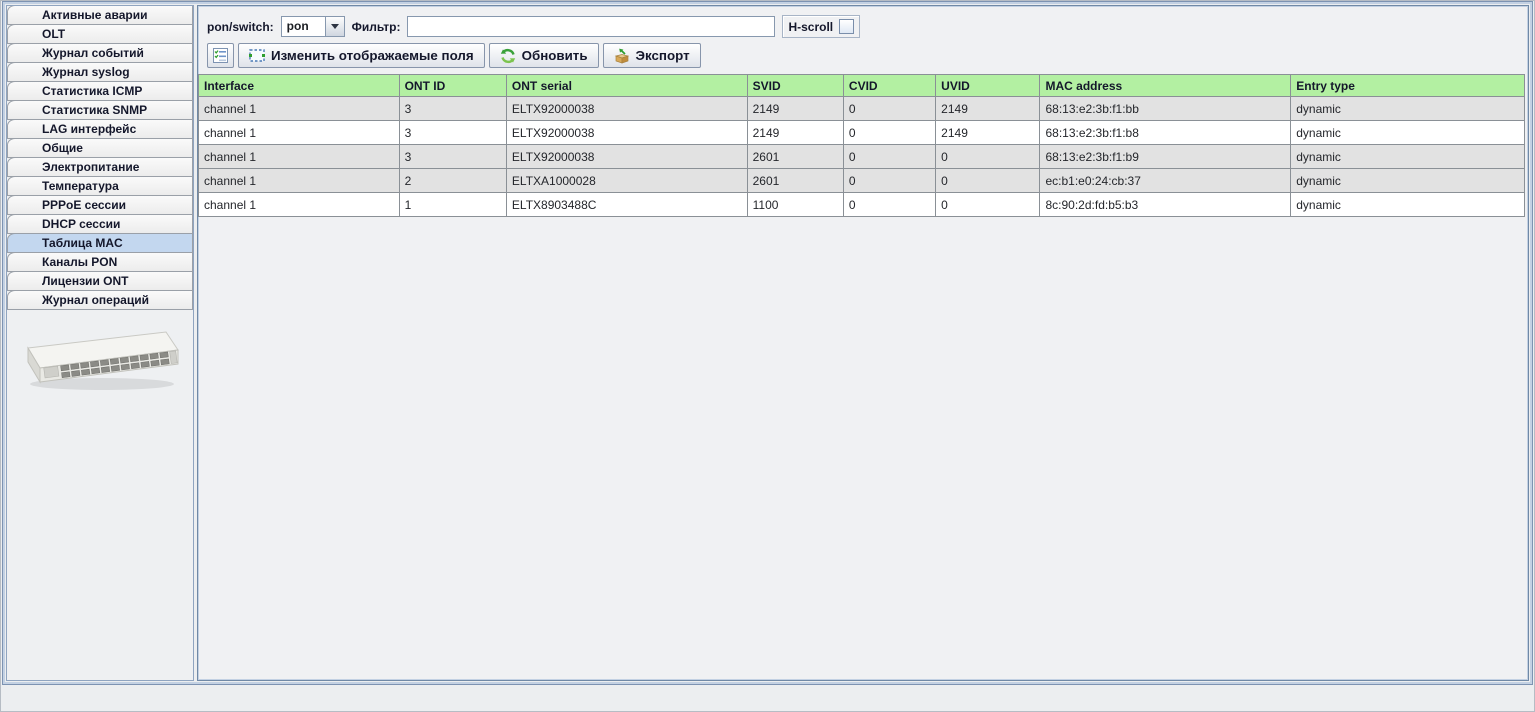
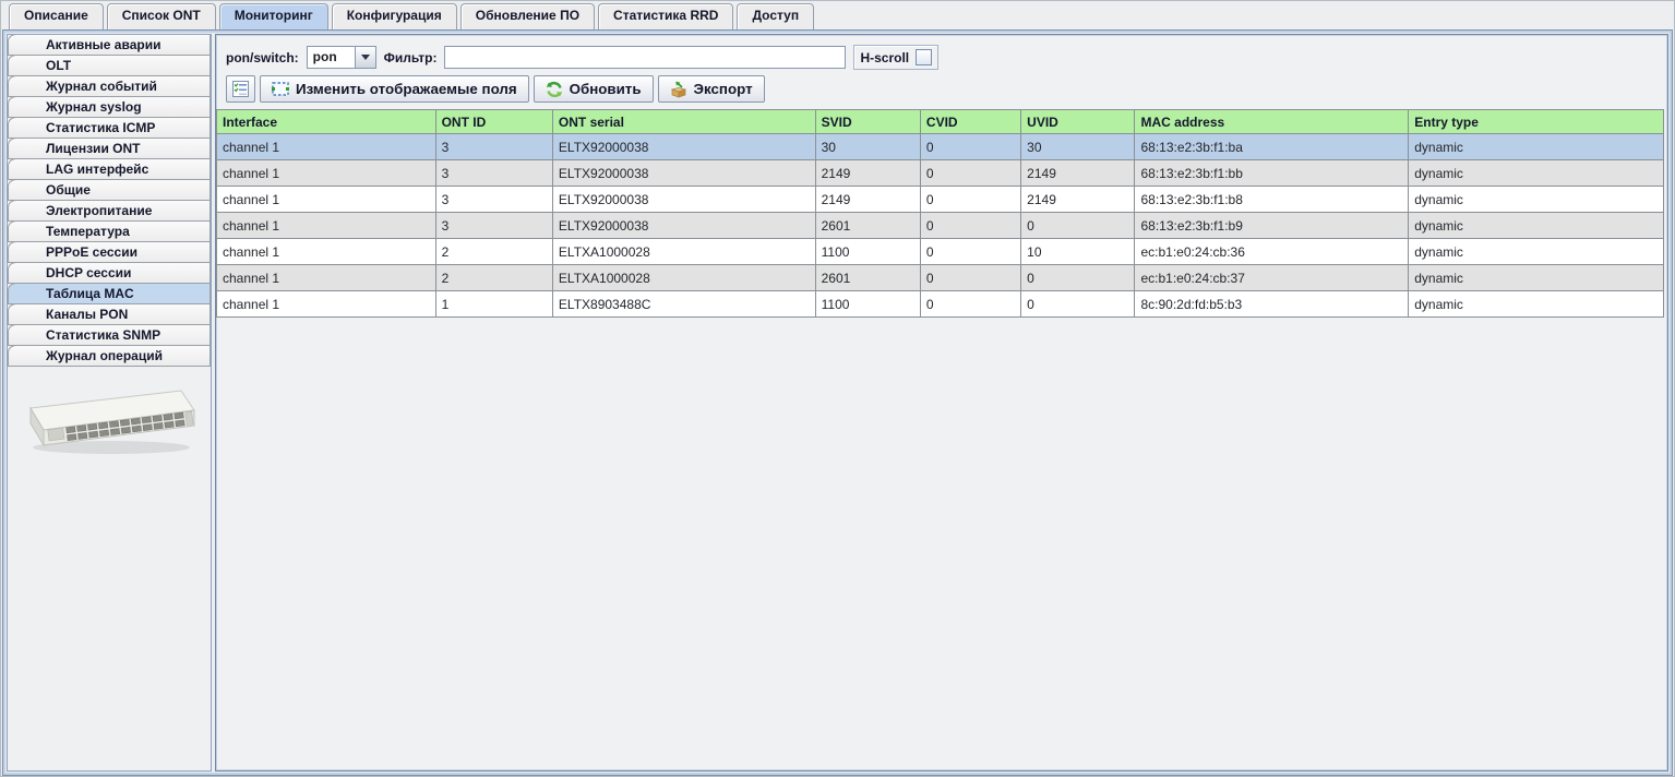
+ Описание
+ Список ONT
+ Мониторинг
+ Конфигурация
+ Обновление ПО
+ Статистика RRD
+ Доступ
  Активные аварии
  OLT
  Журнал событий
  Журнал syslog
  Статистика ICMP
- Статистика SNMP
+ Лицензии ONT
  LAG интерфейс
  Общие
  Электропитание
  Температура
  PPPoE сессии
  DHCP сессии
  Таблица MAC
  Каналы PON
- Лицензии ONT
+ Статистика SNMP
  Журнал операций
  pon/switch:
  pon
  Фильтр:
  H-scroll
  Изменить отображаемые поля
  Обновить
  Экспорт
  Interface	ONT ID	ONT serial	SVID	CVID	UVID	MAC address	Entry type
+ channel 1	3	ELTX92000038	30	0	30	68:13:e2:3b:f1:ba	dynamic
  channel 1	3	ELTX92000038	2149	0	2149	68:13:e2:3b:f1:bb	dynamic
  channel 1	3	ELTX92000038	2149	0	2149	68:13:e2:3b:f1:b8	dynamic
  channel 1	3	ELTX92000038	2601	0	0	68:13:e2:3b:f1:b9	dynamic
+ channel 1	2	ELTXA1000028	1100	0	10	ec:b1:e0:24:cb:36	dynamic
  channel 1	2	ELTXA1000028	2601	0	0	ec:b1:e0:24:cb:37	dynamic
  channel 1	1	ELTX8903488C	1100	0	0	8c:90:2d:fd:b5:b3	dynamic
